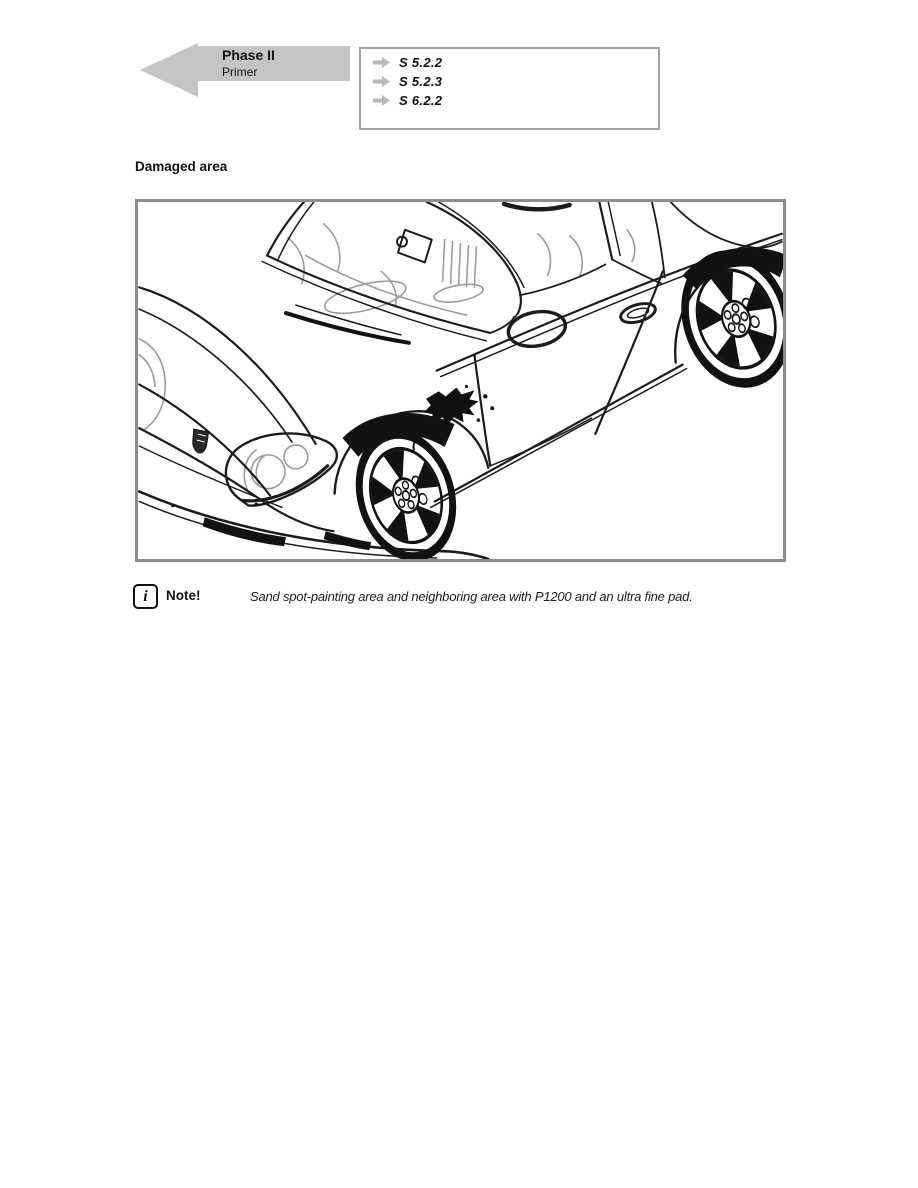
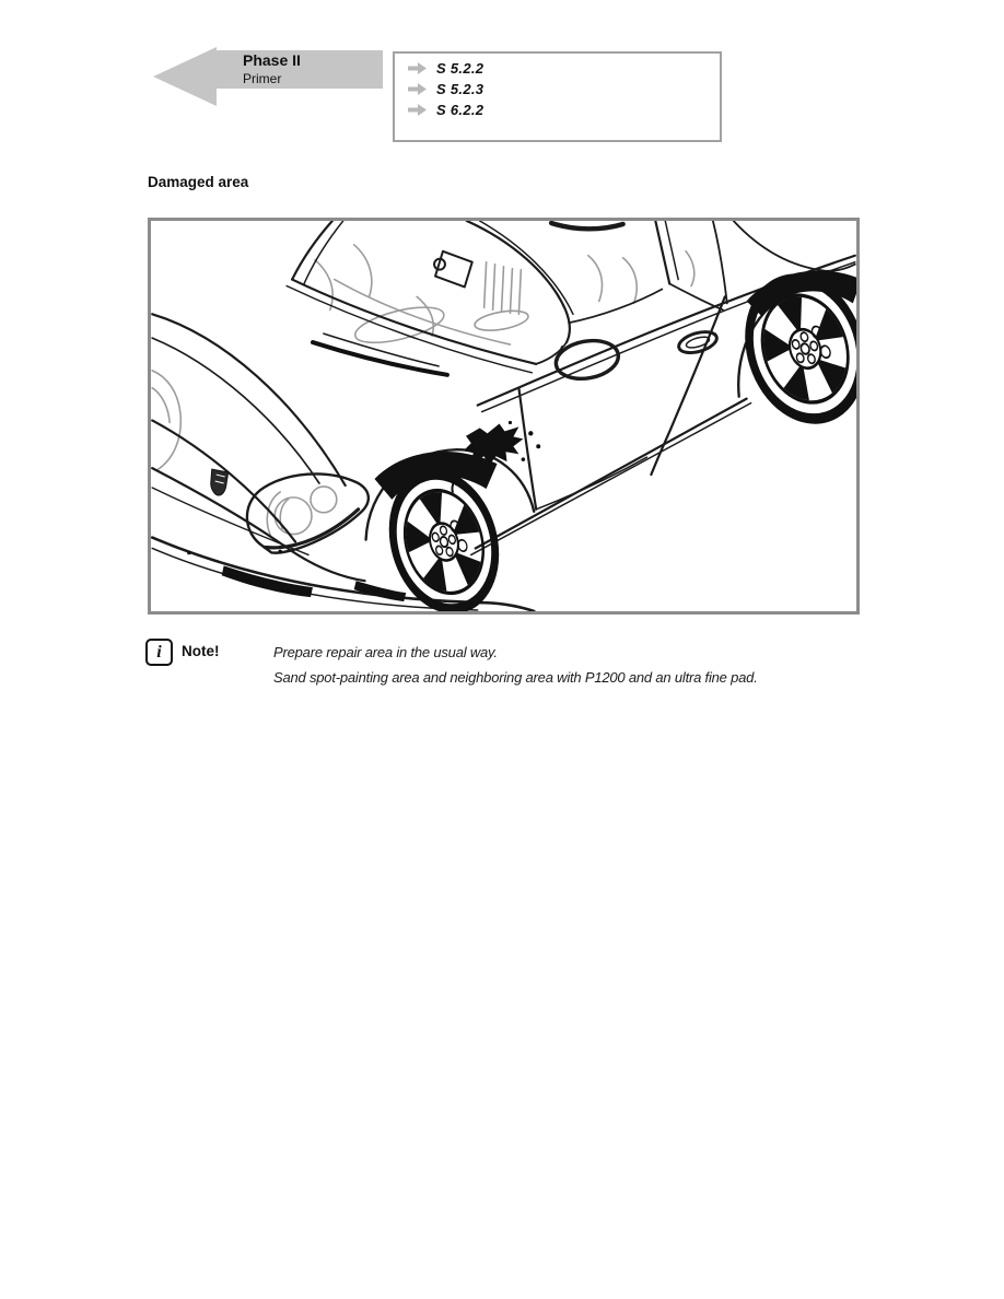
  Phase II
  Primer
  S 5.2.2
  S 5.2.3
  S 6.2.2
  Damaged area
  i
  Note!
+ Prepare repair area in the usual way.
  Sand spot-painting area and neighboring area with P1200 and an ultra fine pad.
